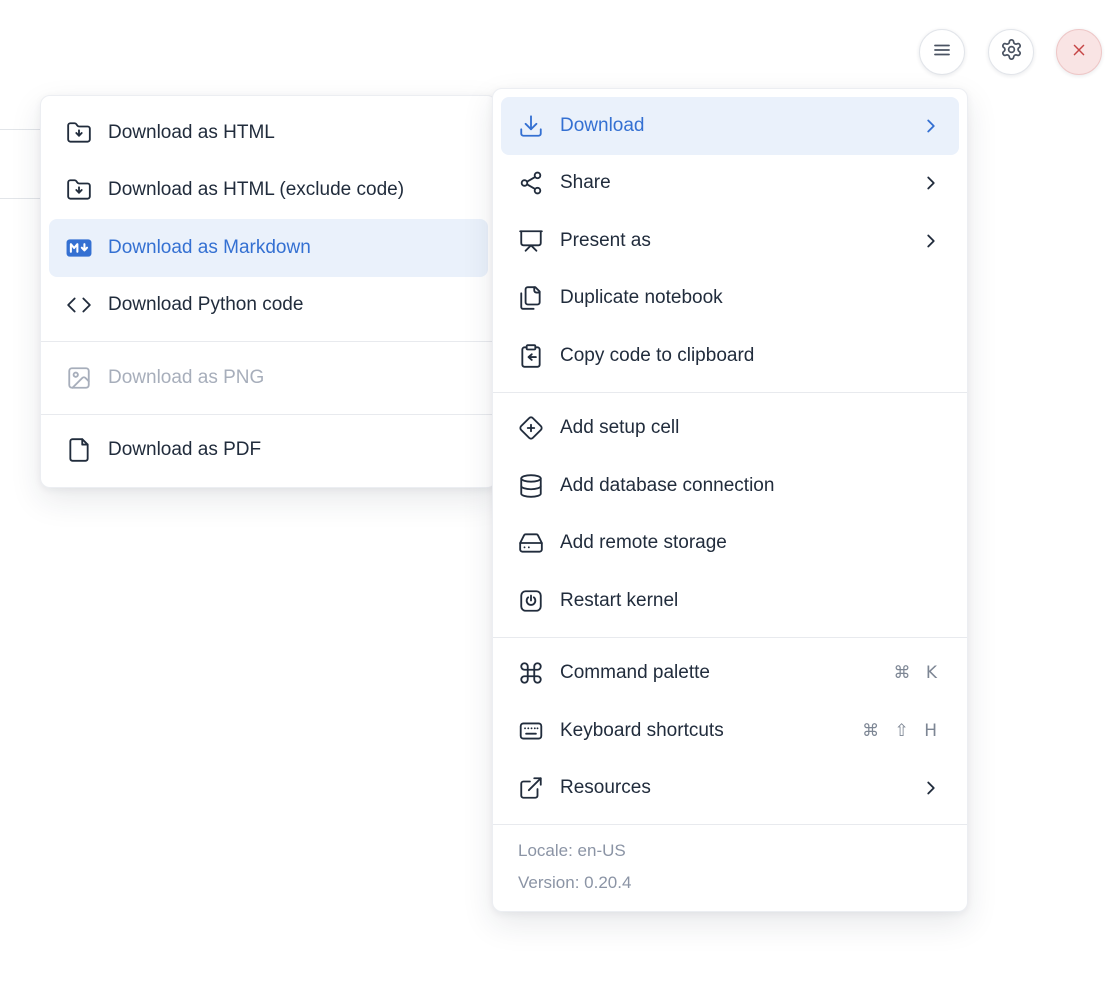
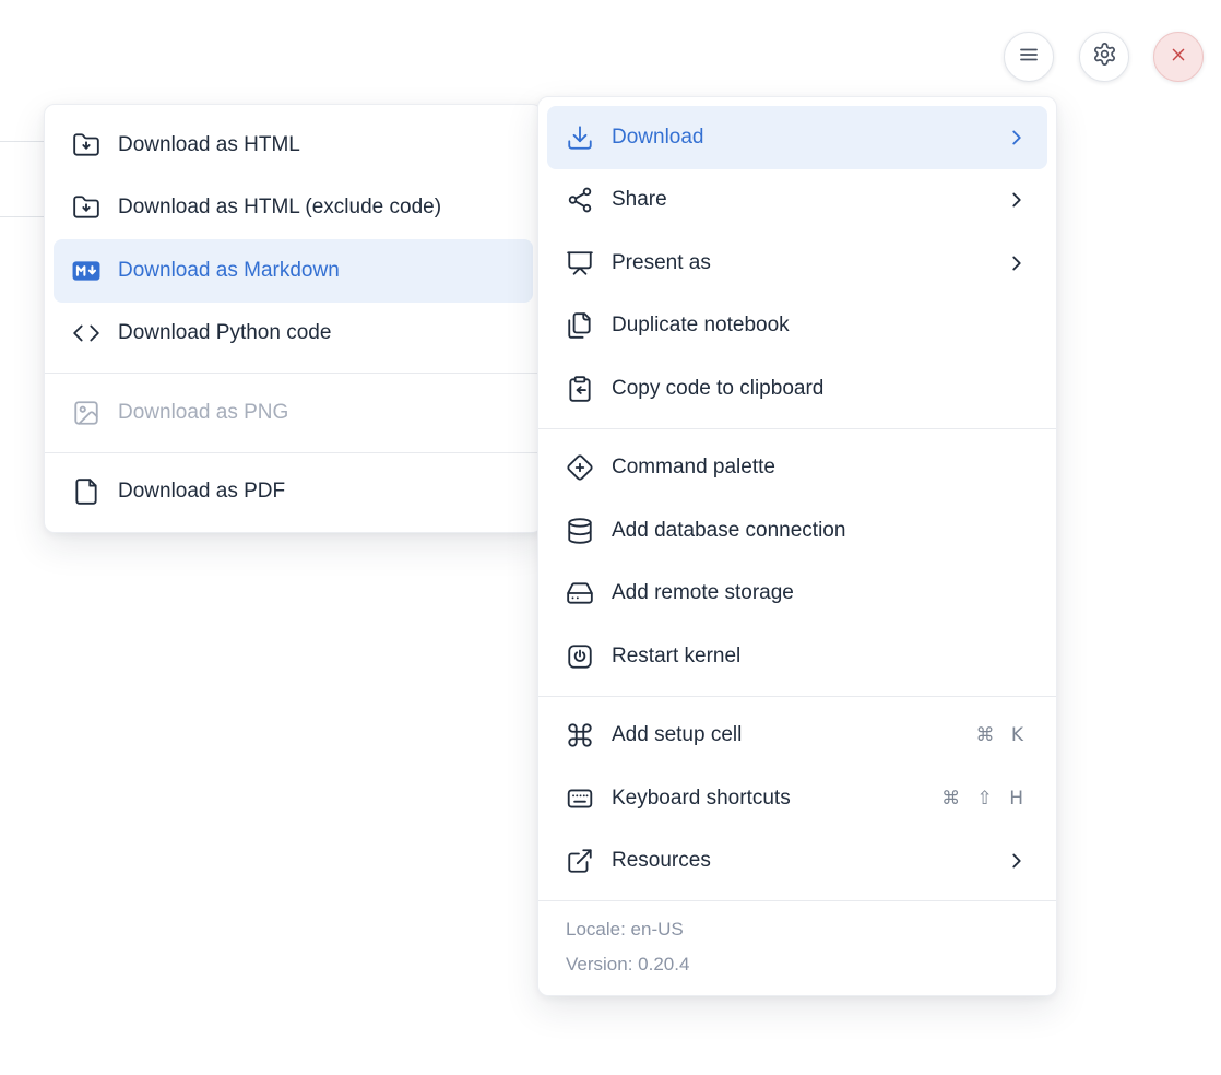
  Download as HTML
  Download as HTML (exclude code)
  Download as Markdown
  Download Python code
  Download as PNG
  Download as PDF
  Download
  Share
  Present as
  Duplicate notebook
  Copy code to clipboard
- Add setup cell
+ Command palette
  Add database connection
  Add remote storage
  Restart kernel
- Command palette
+ Add setup cell
  ⌘ K
  Keyboard shortcuts
  ⌘ ⇧ H
  Resources
  Locale: en-US
  Version: 0.20.4
